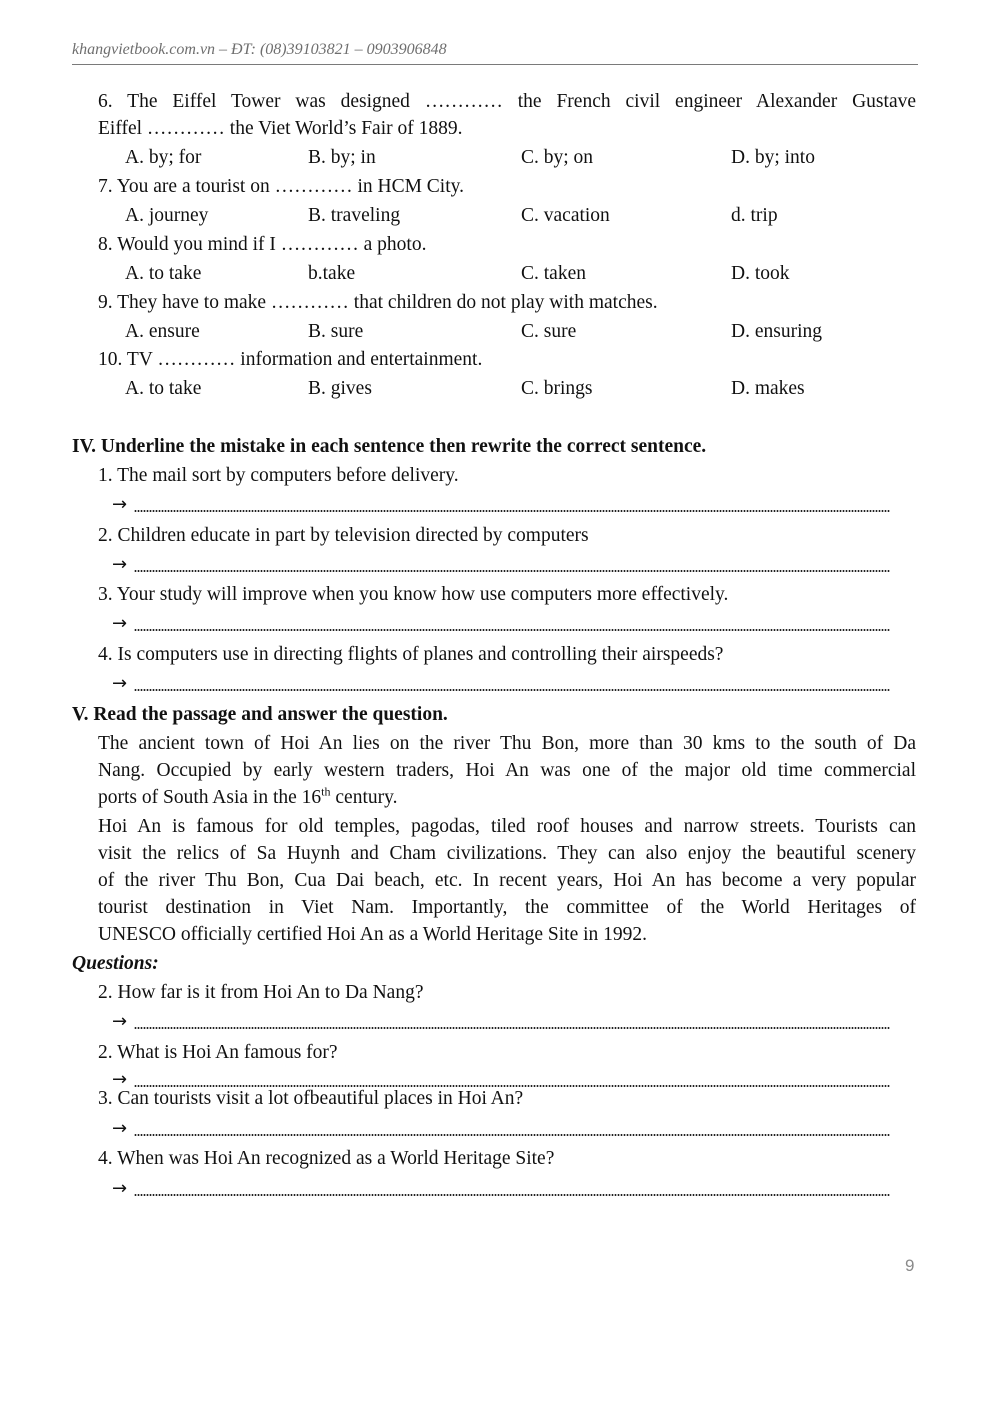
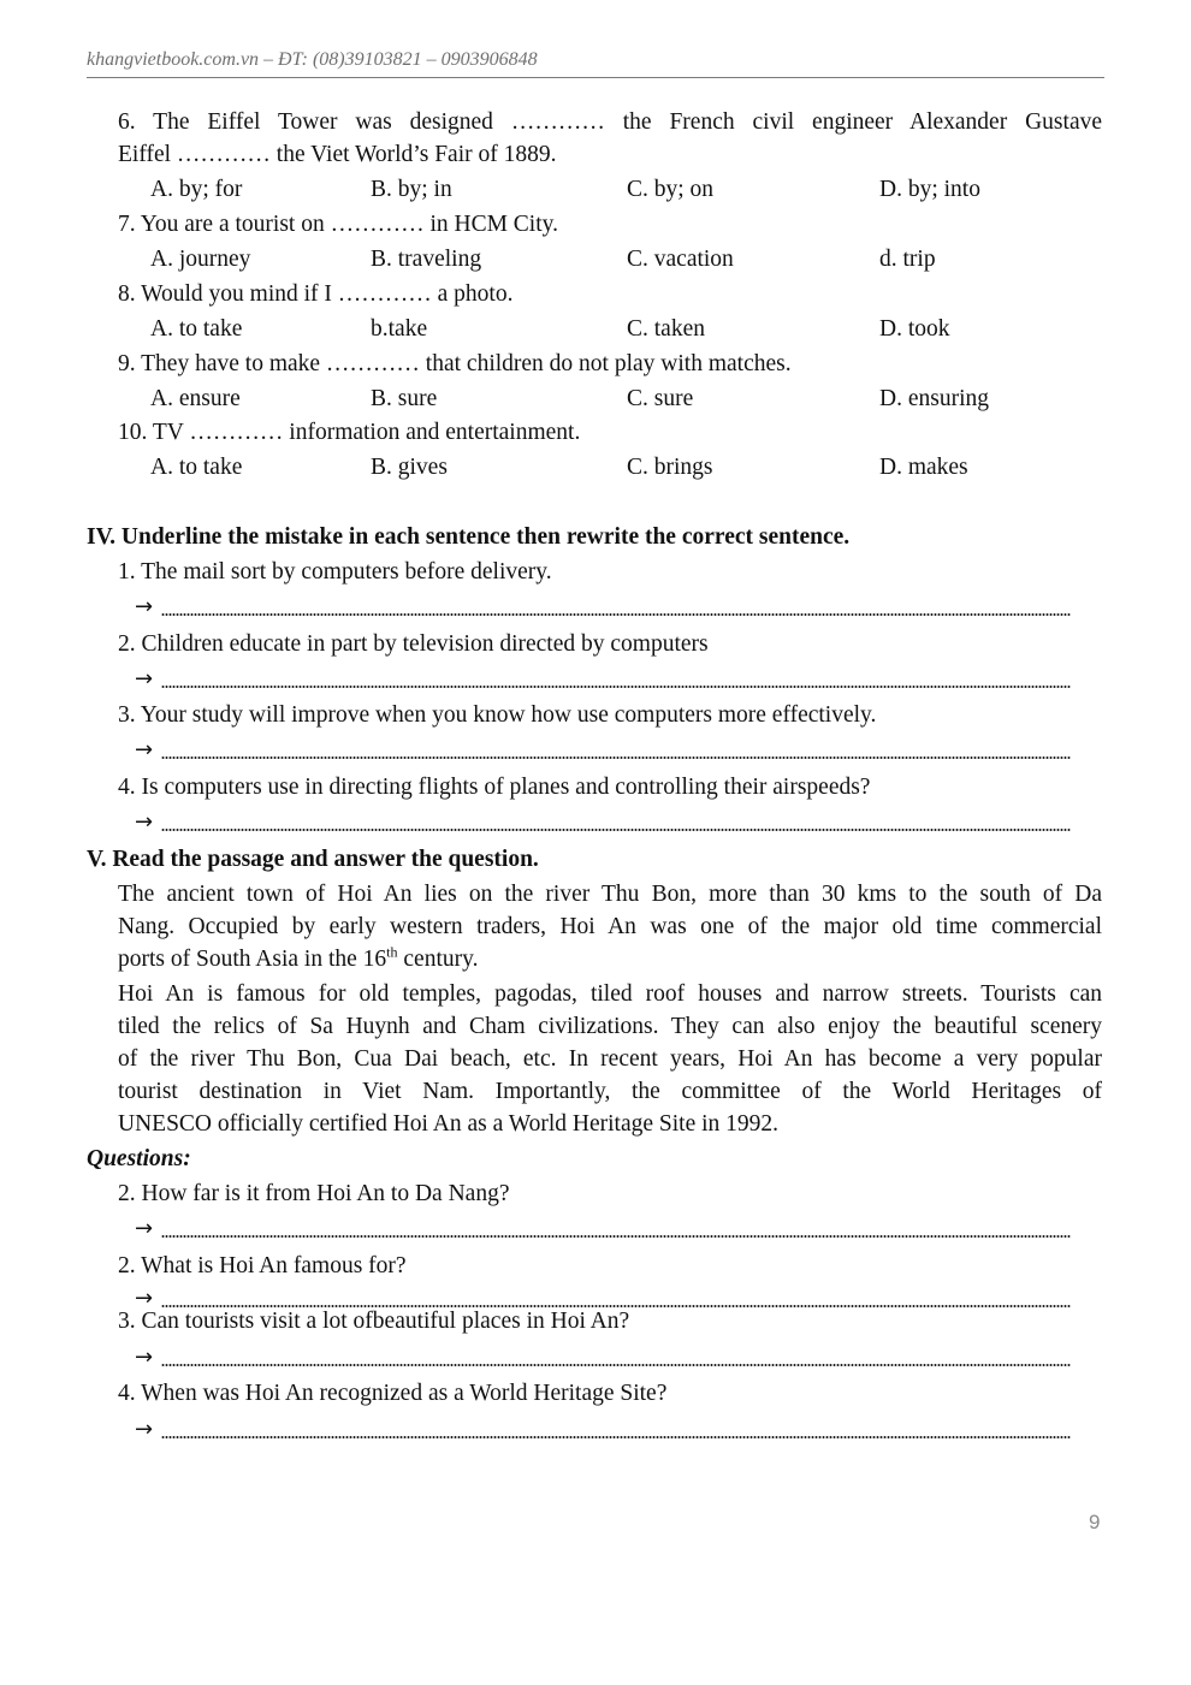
  khangvietbook.com.vn – ĐT: (08)39103821 – 0903906848
  6. The Eiffel Tower was designed ………… the French civil engineer Alexander Gustave
  Eiffel ………… the Viet World’s Fair of 1889.
  A. by; for
  B. by; in
  C. by; on
  D. by; into
  7. You are a tourist on ………… in HCM City.
  A. journey
  B. traveling
  C. vacation
  d. trip
  8. Would you mind if I ………… a photo.
  A. to take
  b.take
  C. taken
  D. took
  9. They have to make ………… that children do not play with matches.
  A. ensure
  B. sure
  C. sure
  D. ensuring
  10. TV ………… information and entertainment.
  A. to take
  B. gives
  C. brings
  D. makes
  IV. Underline the mistake in each sentence then rewrite the correct sentence.
  1. The mail sort by computers before delivery.
  →
  2. Children educate in part by television directed by computers
  →
  3. Your study will improve when you know how use computers more effectively.
  →
  4. Is computers use in directing flights of planes and controlling their airspeeds?
  →
  V. Read the passage and answer the question.
  The ancient town of Hoi An lies on the river Thu Bon, more than 30 kms to the south of Da
  Nang. Occupied by early western traders, Hoi An was one of the major old time commercial
  ports of South Asia in the 16th century.
  Hoi An is famous for old temples, pagodas, tiled roof houses and narrow streets. Tourists can
- visit the relics of Sa Huynh and Cham civilizations. They can also enjoy the beautiful scenery
+ tiled the relics of Sa Huynh and Cham civilizations. They can also enjoy the beautiful scenery
  of the river Thu Bon, Cua Dai beach, etc. In recent years, Hoi An has become a very popular
  tourist destination in Viet Nam. Importantly, the committee of the World Heritages of
  UNESCO officially certified Hoi An as a World Heritage Site in 1992.
  Questions:
  2. How far is it from Hoi An to Da Nang?
  →
  2. What is Hoi An famous for?
  →
  3. Can tourists visit a lot ofbeautiful places in Hoi An?
  →
  4. When was Hoi An recognized as a World Heritage Site?
  →
  9
